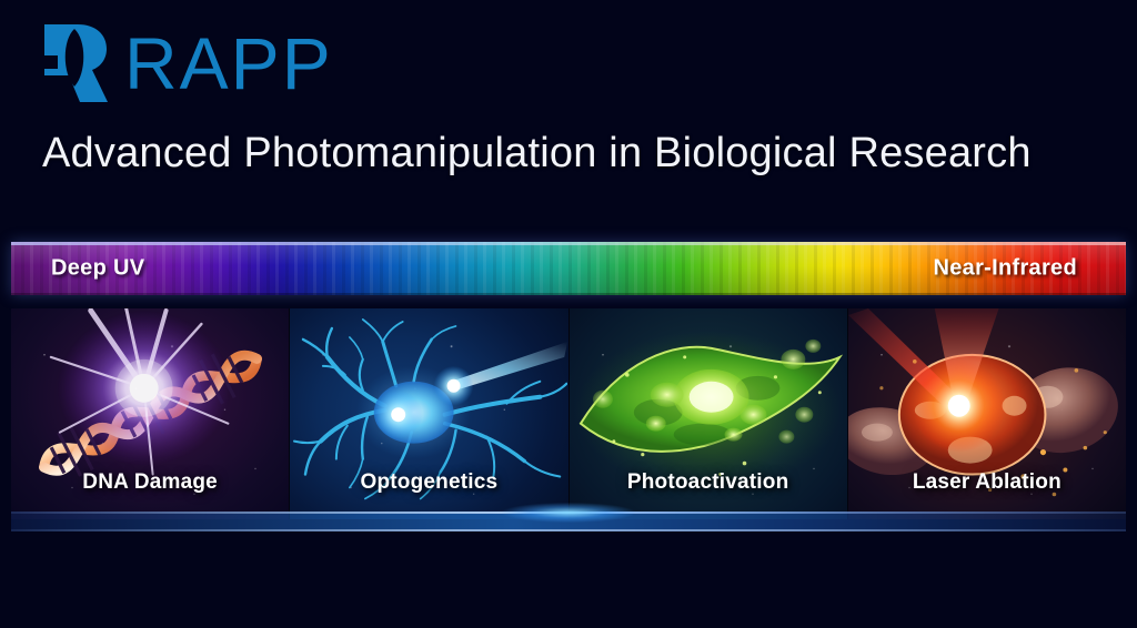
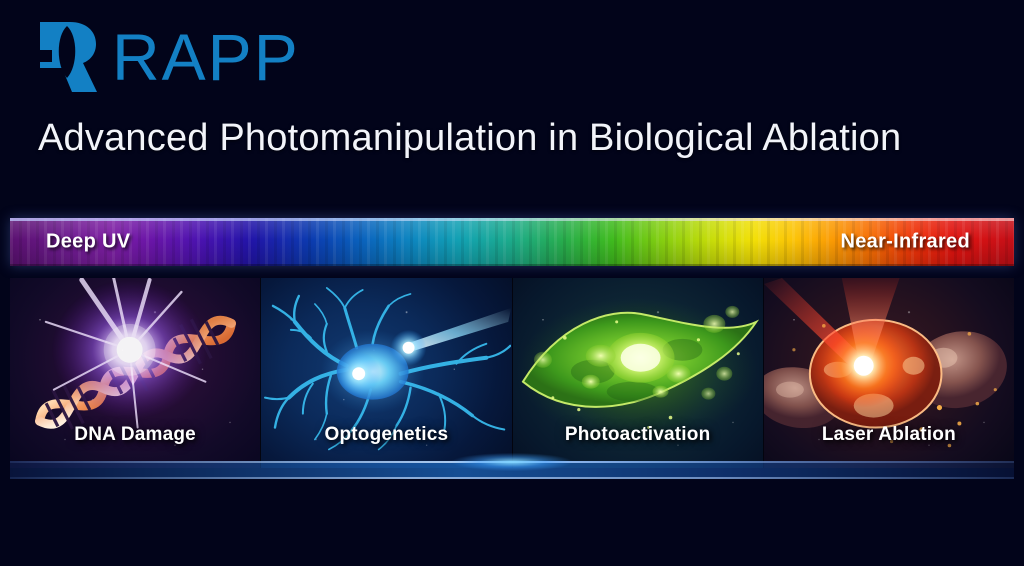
  RAPP
- Advanced Photomanipulation in Biological Research
+ Advanced Photomanipulation in Biological Ablation
  Deep UV
  Near-Infrared
  DNA Damage
  Optogenetics
  Photoactivation
  Laser Ablation
